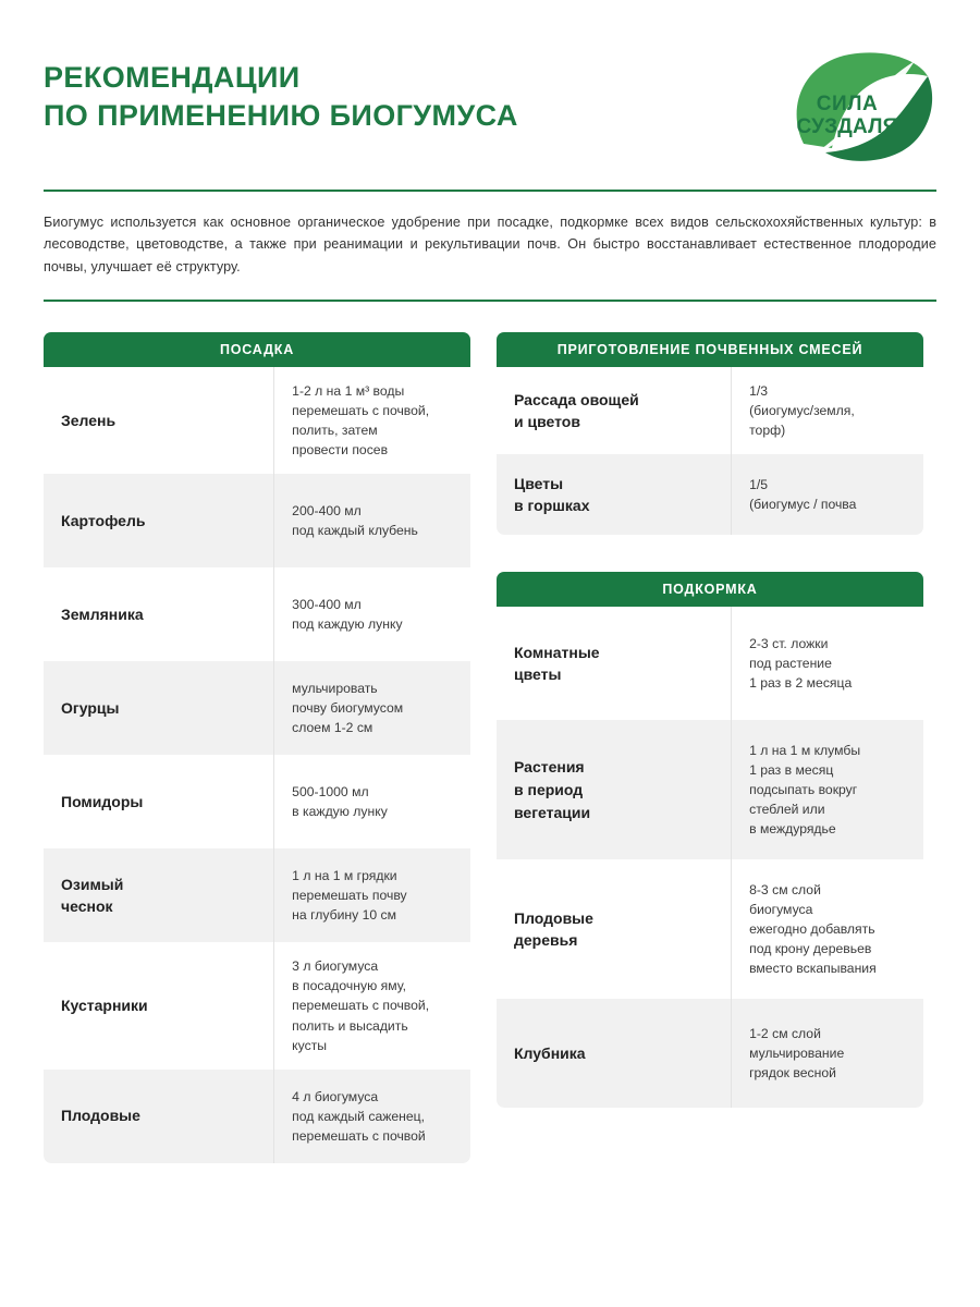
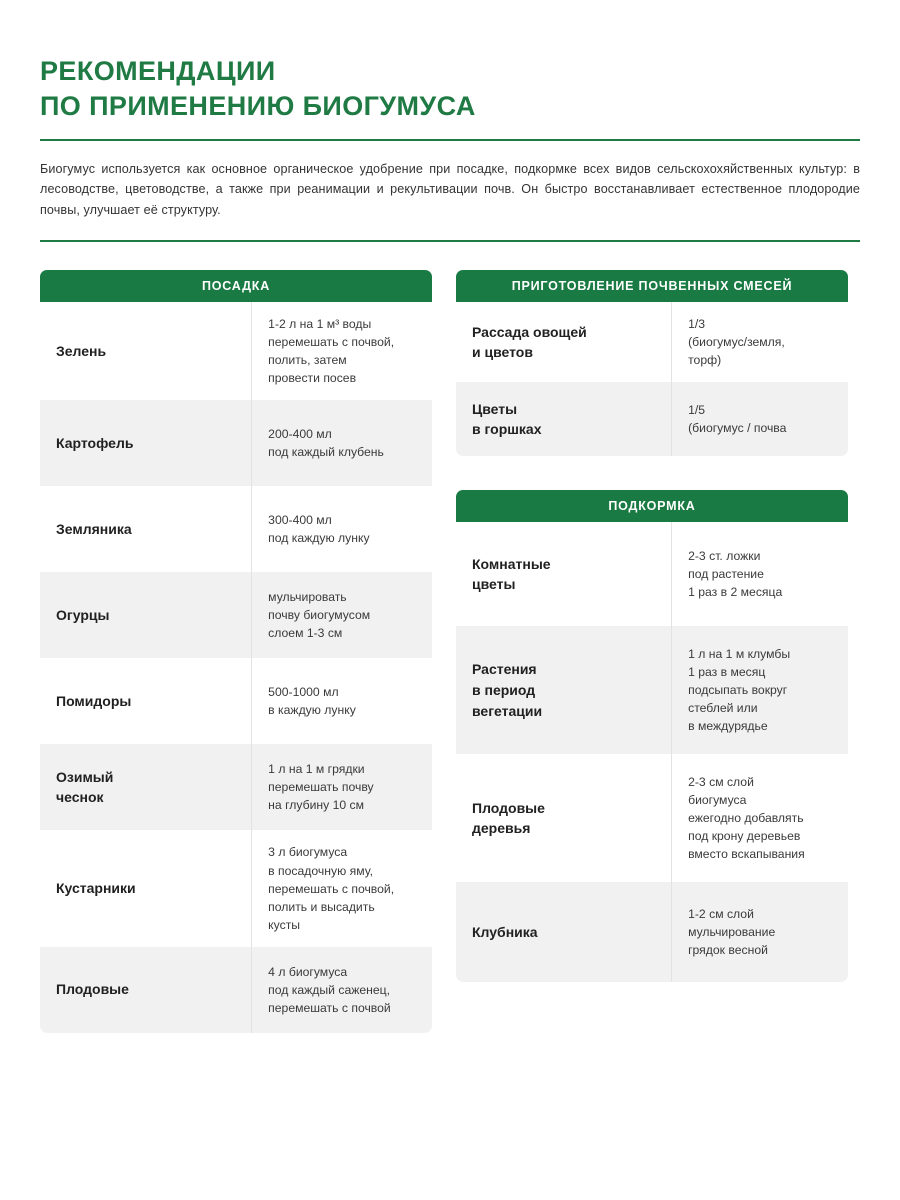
  РЕКОМЕНДАЦИИ
  ПО ПРИМЕНЕНИЮ БИОГУМУСА
- СИЛА
- СУЗДАЛЯ
  Биогумус используется как основное органическое удобрение при посадке, подкормке всех видов сельскохохяйственных культур: в лесоводстве, цветоводстве, а также при реанимации и рекультивации почв. Он быстро восстанавливает естественное плодородие почвы, улучшает её структуру.
  ПОСАДКА
  Зелень	1-2 л на 1 м³ воды перемешать с почвой, полить, затем провести посев
  Картофель	200-400 мл под каждый клубень
  Земляника	300-400 мл под каждую лунку
- Огурцы	мульчировать почву биогумусом слоем 1-2 см
+ Огурцы	мульчировать почву биогумусом слоем 1-3 см
  Помидоры	500-1000 мл в каждую лунку
  Озимый чеснок	1 л на 1 м грядки перемешать почву на глубину 10 см
  Кустарники	3 л биогумуса в посадочную яму, перемешать с почвой, полить и высадить кусты
  Плодовые	4 л биогумуса под каждый саженец, перемешать с почвой
  ПРИГОТОВЛЕНИЕ ПОЧВЕННЫХ СМЕСЕЙ
  Рассада овощей и цветов	1/3 (биогумус/земля, торф)
  Цветы в горшках	1/5 (биогумус / почва
  ПОДКОРМКА
  Комнатные цветы	2-3 ст. ложки под растение 1 раз в 2 месяца
  Растения в период вегетации	1 л на 1 м клумбы 1 раз в месяц подсыпать вокруг стеблей или в междурядье
- Плодовые деревья	8-3 см слой биогумуса ежегодно добавлять под крону деревьев вместо вскапывания
+ Плодовые деревья	2-3 см слой биогумуса ежегодно добавлять под крону деревьев вместо вскапывания
  Клубника	1-2 см слой мульчирование грядок весной
